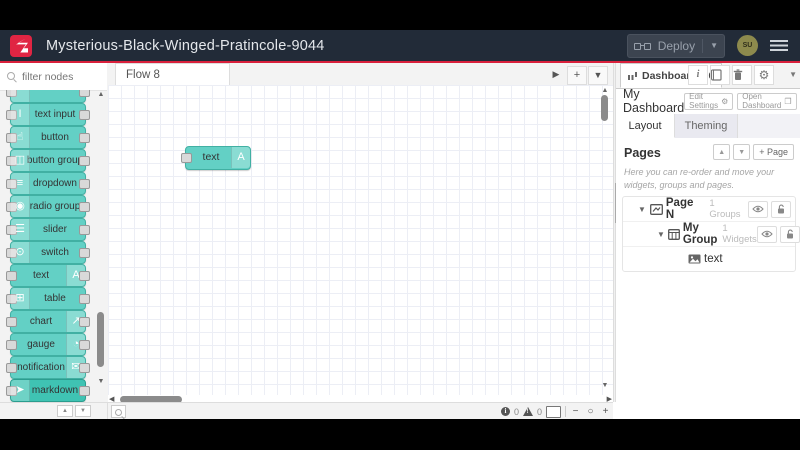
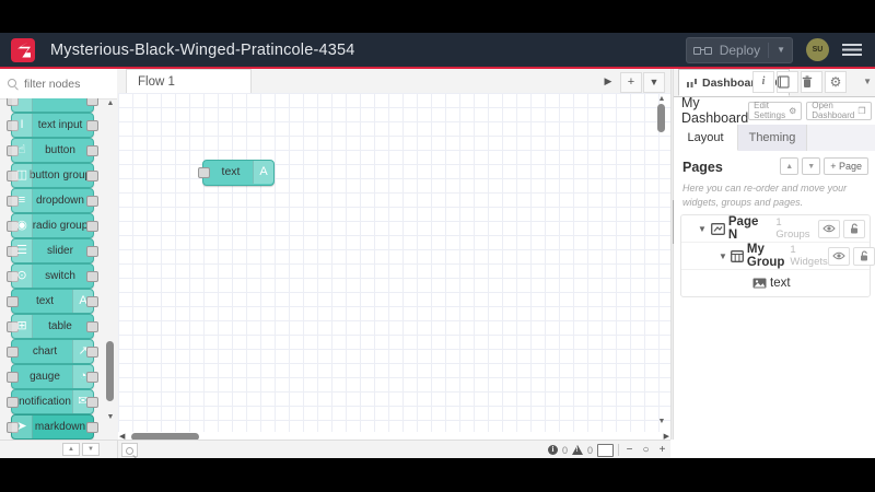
- Mysterious-Black-Winged-Pratincole-9044
+ Mysterious-Black-Winged-Pratincole-4354
  Deploy
  ▼
  filter nodes
  text input
  I
  button
  ☝
  button grou
  ◫
  dropdown
  ≡
  radio group
  ◉
  slider
  ☰
  switch
  ⊙
  text
  A
  table
  ⊞
  chart
  ↗
  gauge
  ◔
  notification
  ✉
  markdown
  ➤
- Flow 8
+ Flow 1
  ▶
  +
  ▼
  text
  A
  i
  ⚙
  ▼
  My Dashboard
  Edit Settings
  ⚙
  Open Dashboard
  ❐
  Layout
  Theming
  Pages
  + Page
  Here you can re-order and move your widgets, groups and pages.
  ▼
  Page N
  1 Groups
  ▼
  My Group
  1 Widgets
  text
  i
  0
  0
  −
  ○
  +
